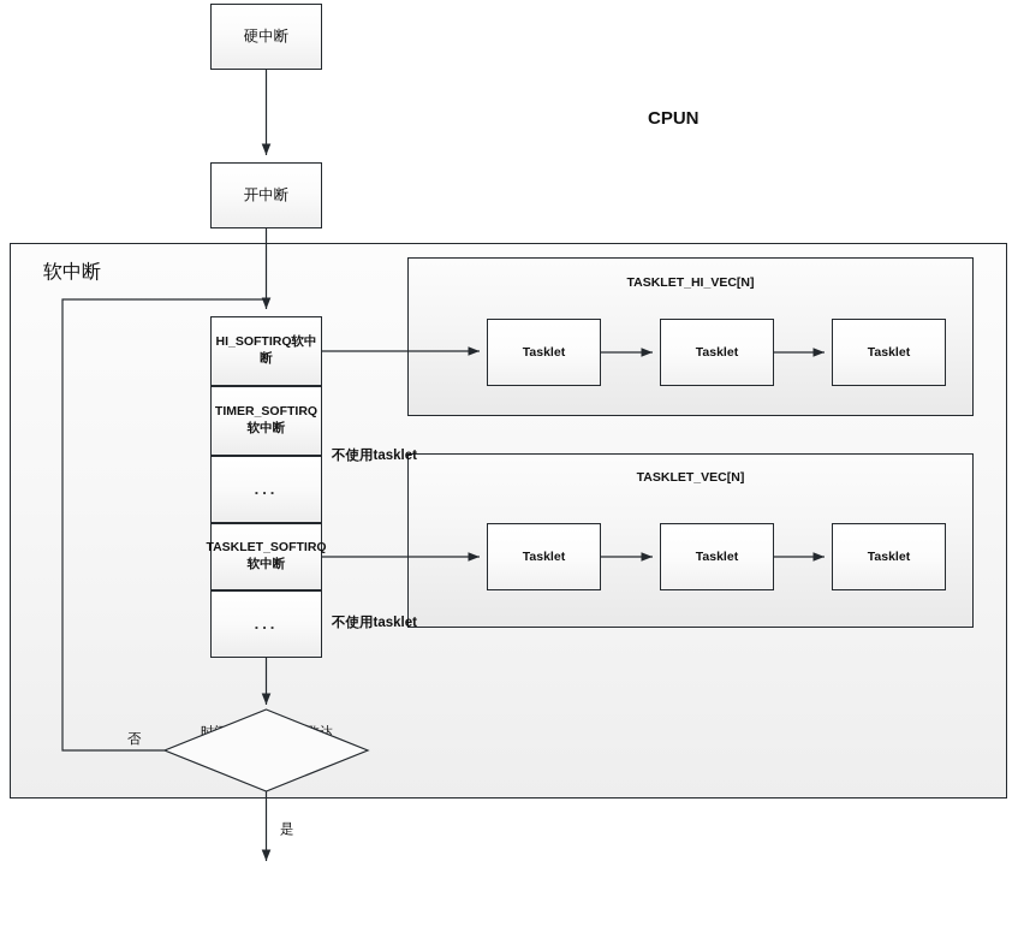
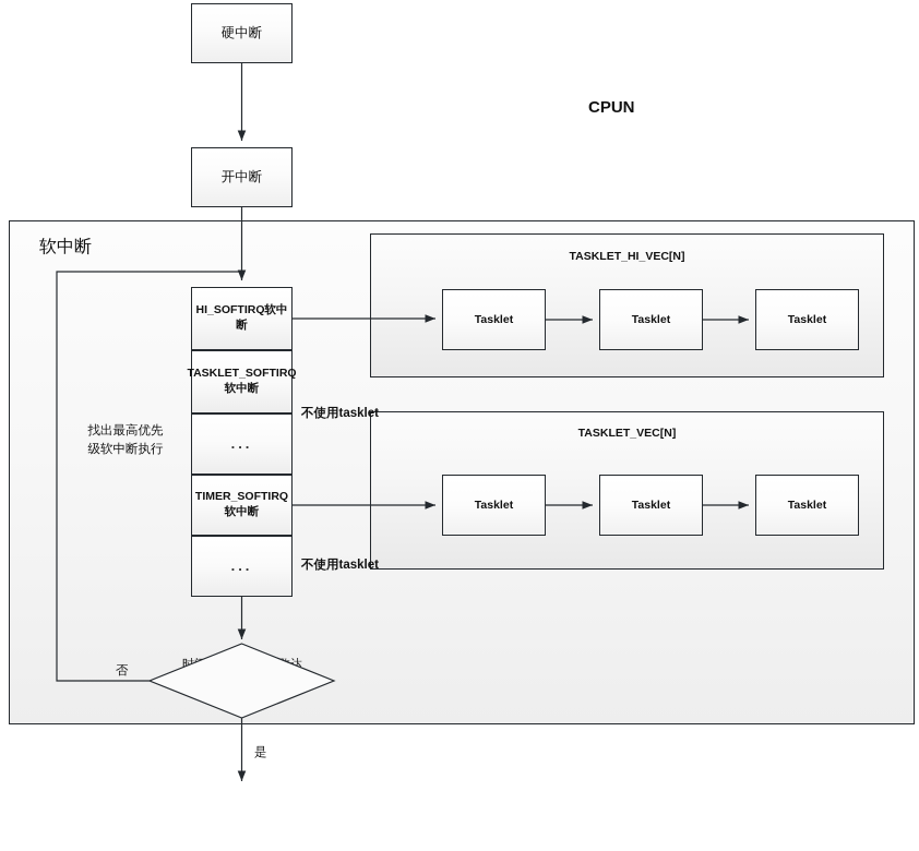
  软中断
  CPUN
  TASKLET_HI_VEC[N]
  TASKLET_VEC[N]
  Tasklet
  Tasklet
  Tasklet
  Tasklet
  Tasklet
  Tasklet
  硬中断
  开中断
  HI_SOFTIRQ软中断
- TIMER_SOFTIRQ软中断
+ TASKLET_SOFTIRQ软中断
  ...
- TASKLET_SOFTIRQ软中断
+ TIMER_SOFTIRQ软中断
  ...
+ 找出最高优先
+ 级软中断执行
  不使用tasklet
  不使用tasklet
  否
  是
